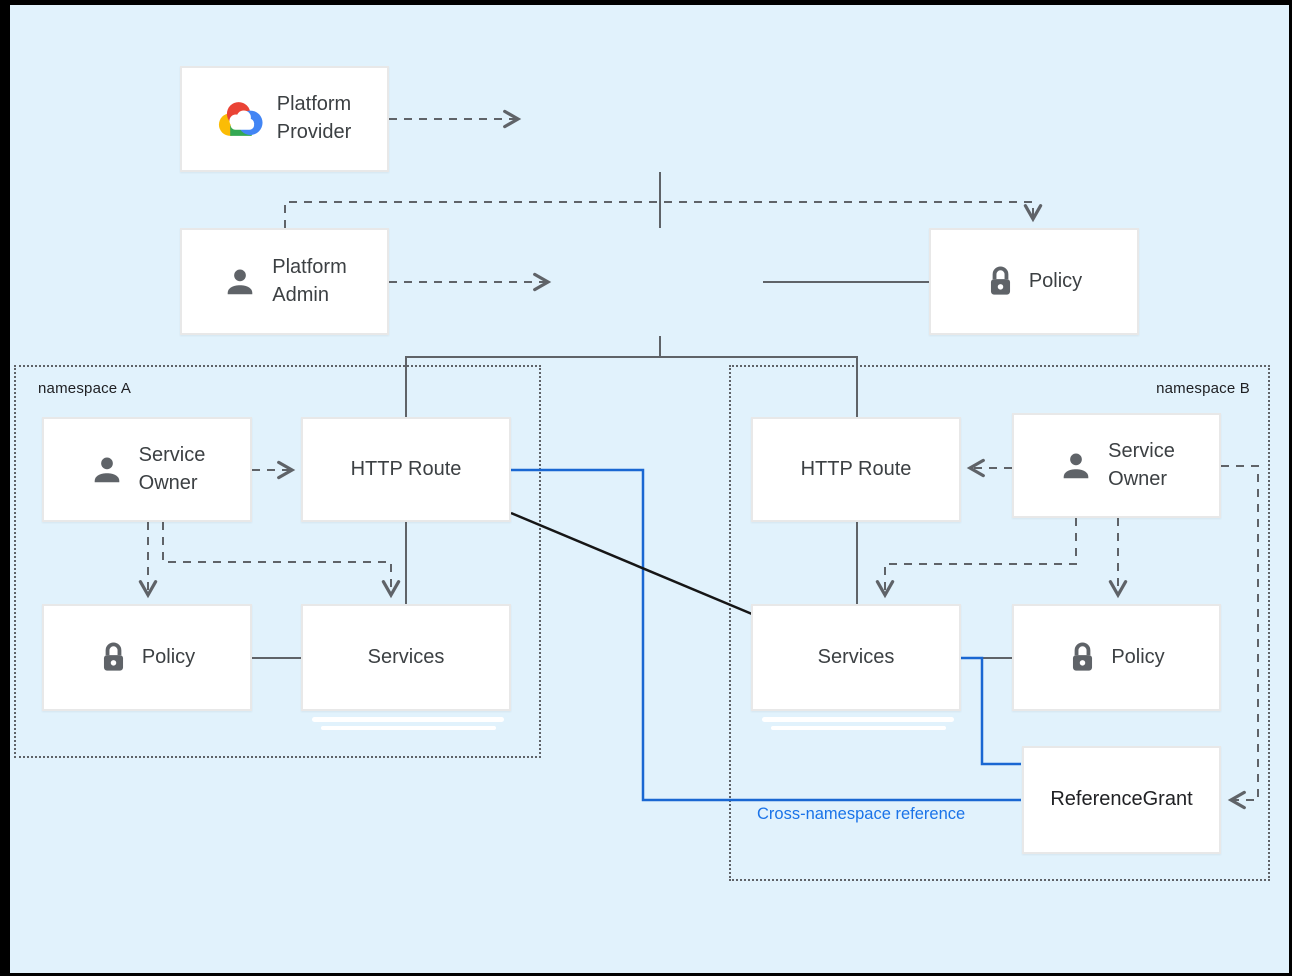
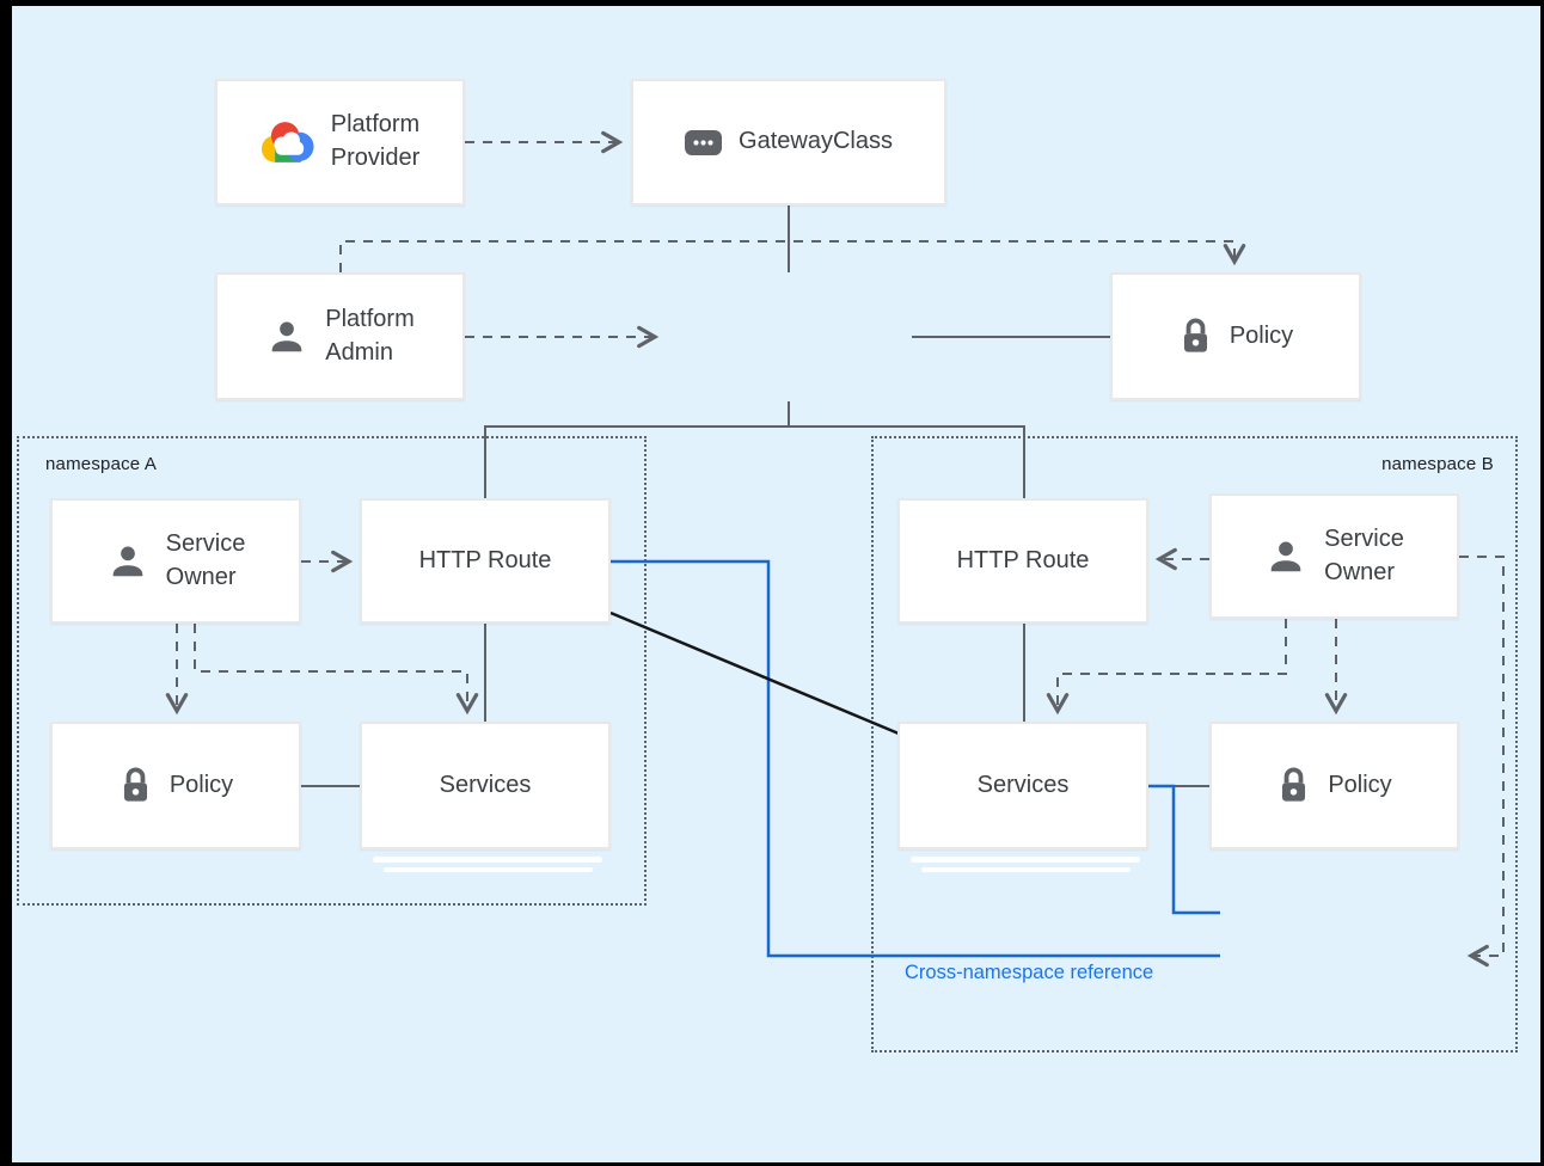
  namespace A
  namespace B
  Platform
  Provider
+ GatewayClass
  Platform
  Admin
  Policy
  Service
  Owner
  HTTP Route
  Policy
  Services
  HTTP Route
  Service
  Owner
  Services
  Policy
- ReferenceGrant
  Cross-namespace reference
